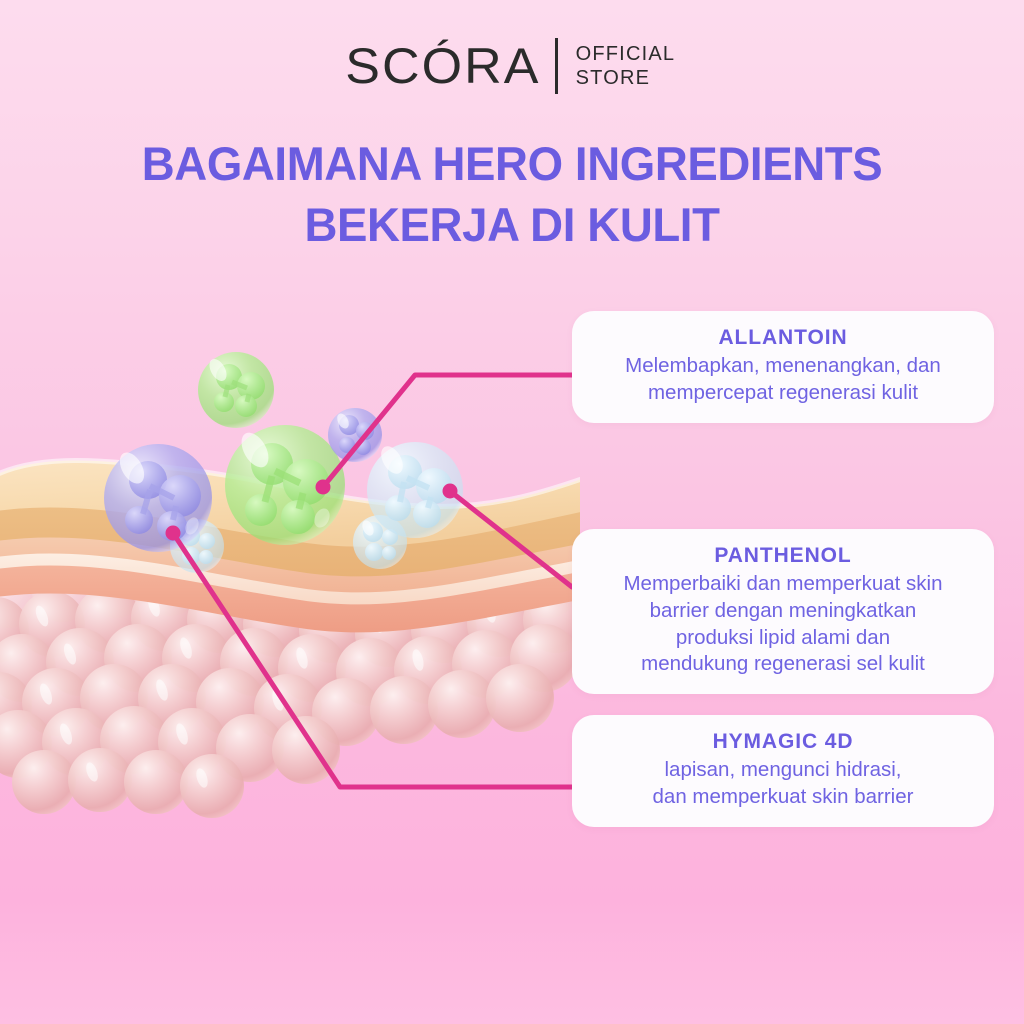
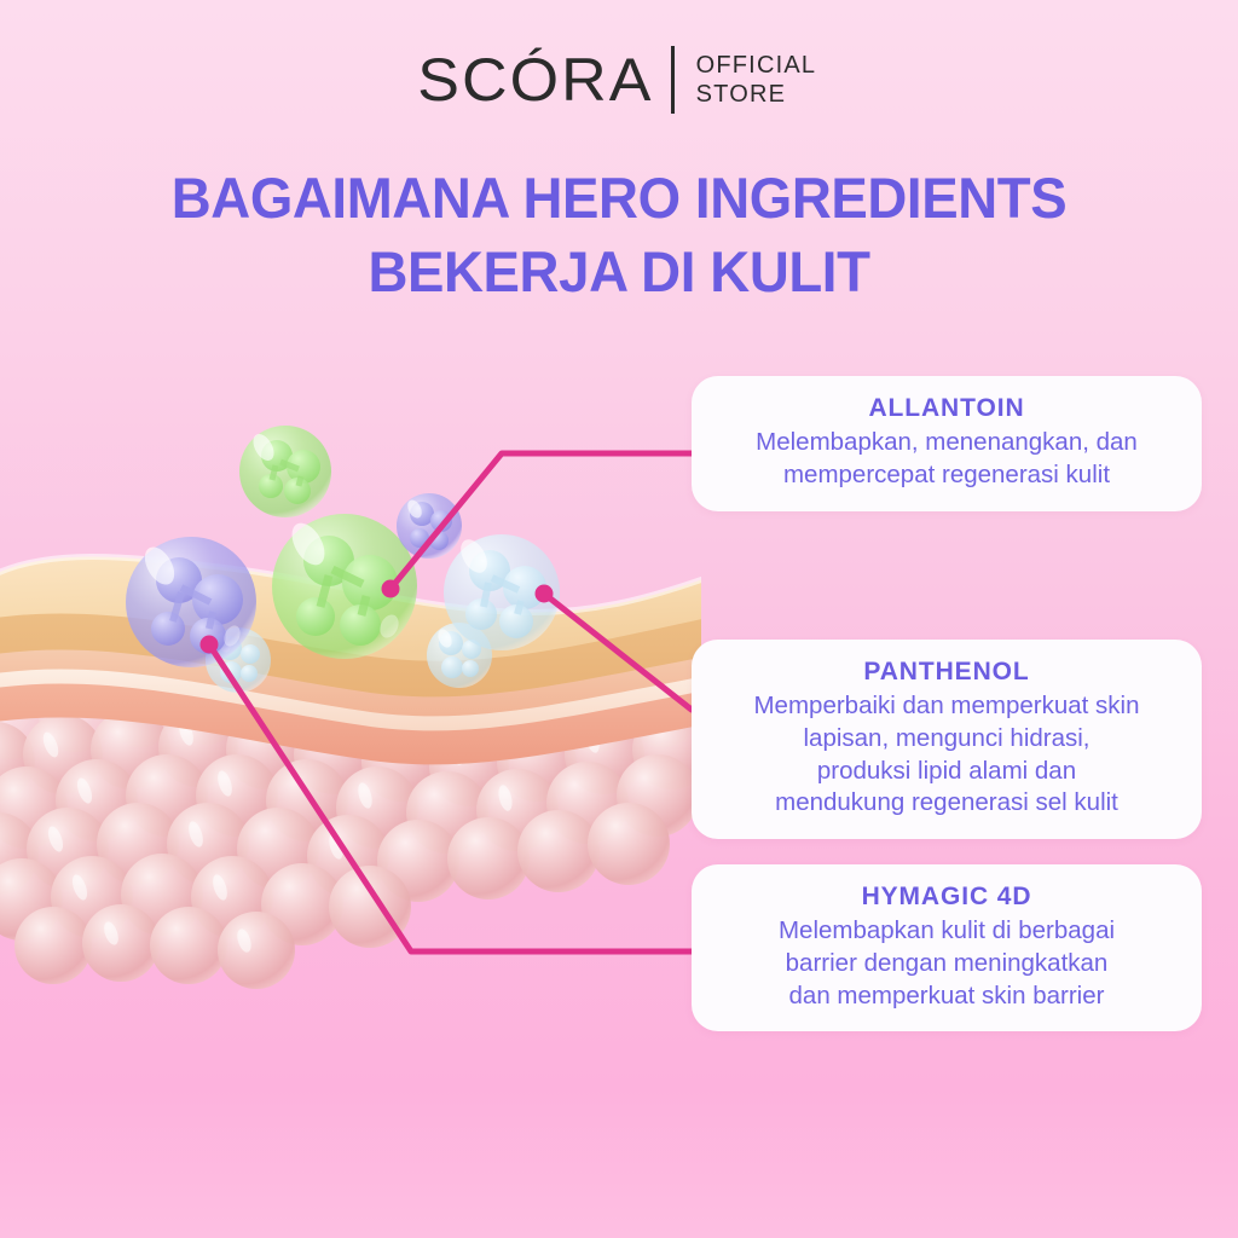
  SCÓRA
  OFFICIAL
  STORE
  BAGAIMANA HERO INGREDIENTS
  BEKERJA DI KULIT
  ALLANTOIN
  Melembapkan, menenangkan, dan
  mempercepat regenerasi kulit
  PANTHENOL
  Memperbaiki dan memperkuat skin
- barrier dengan meningkatkan
+ lapisan, mengunci hidrasi,
  produksi lipid alami dan
  mendukung regenerasi sel kulit
  HYMAGIC 4D
+ Melembapkan kulit di berbagai
- lapisan, mengunci hidrasi,
+ barrier dengan meningkatkan
  dan memperkuat skin barrier
